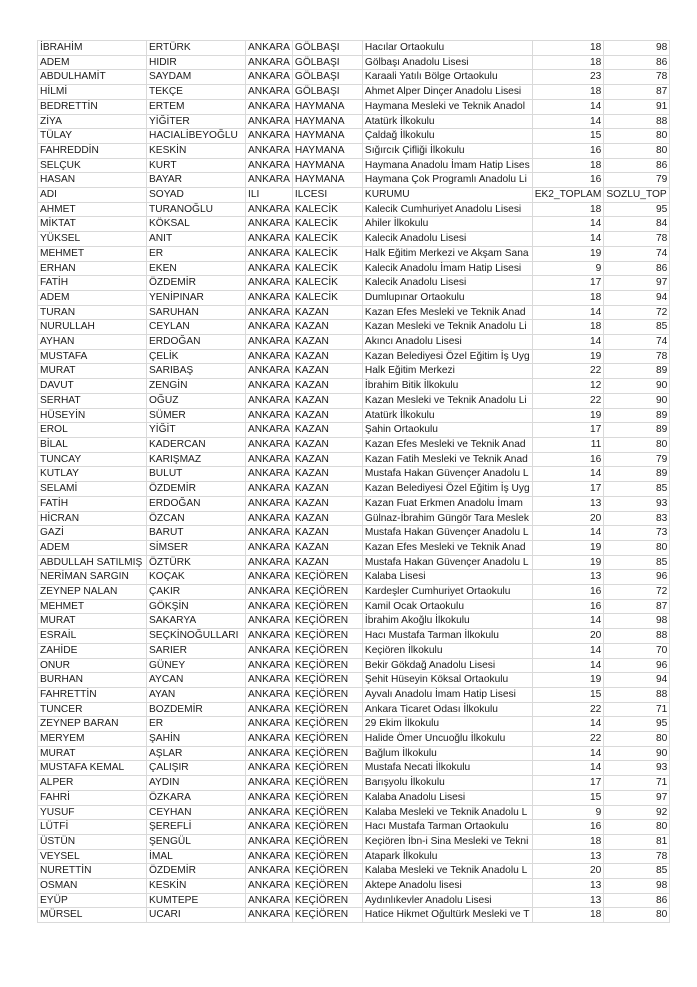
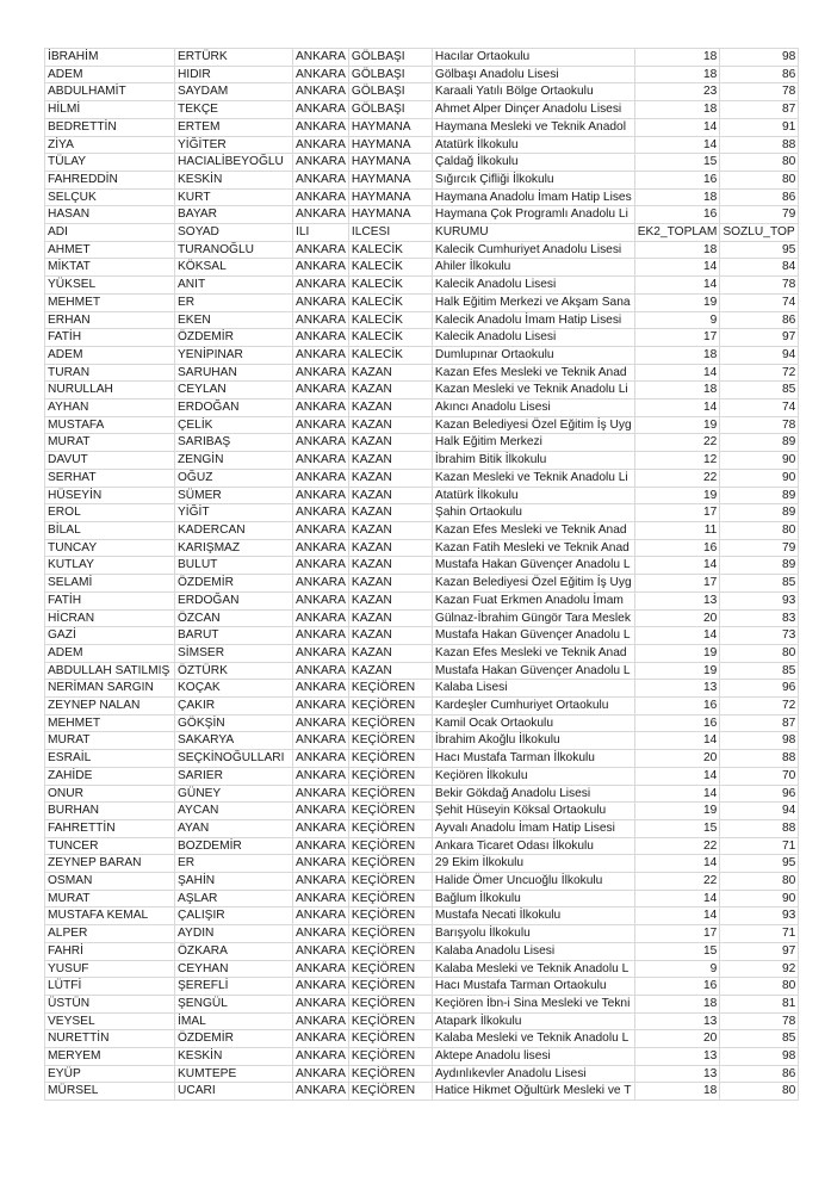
  İBRAHİM	ERTÜRK	ANKARA	GÖLBAŞI	Hacılar Ortaokulu	18	98
  ADEM	HIDIR	ANKARA	GÖLBAŞI	Gölbaşı Anadolu Lisesi	18	86
  ABDULHAMİT	SAYDAM	ANKARA	GÖLBAŞI	Karaali Yatılı Bölge Ortaokulu	23	78
  HİLMİ	TEKÇE	ANKARA	GÖLBAŞI	Ahmet Alper Dinçer Anadolu Lisesi	18	87
  BEDRETTİN	ERTEM	ANKARA	HAYMANA	Haymana Mesleki ve Teknik Anadol	14	91
  ZİYA	YİĞİTER	ANKARA	HAYMANA	Atatürk İlkokulu	14	88
  TÜLAY	HACIALİBEYOĞLU	ANKARA	HAYMANA	Çaldağ İlkokulu	15	80
  FAHREDDİN	KESKİN	ANKARA	HAYMANA	Sığırcık Çifliği İlkokulu	16	80
  SELÇUK	KURT	ANKARA	HAYMANA	Haymana Anadolu İmam Hatip Lises	18	86
  HASAN	BAYAR	ANKARA	HAYMANA	Haymana Çok Programlı Anadolu Li	16	79
  ADI	SOYAD	ILI	ILCESI	KURUMU	EK2_TOPLAM	SOZLU_TOP
  AHMET	TURANOĞLU	ANKARA	KALECİK	Kalecik Cumhuriyet Anadolu Lisesi	18	95
  MİKTAT	KÖKSAL	ANKARA	KALECİK	Ahiler İlkokulu	14	84
  YÜKSEL	ANIT	ANKARA	KALECİK	Kalecik Anadolu Lisesi	14	78
  MEHMET	ER	ANKARA	KALECİK	Halk Eğitim Merkezi ve Akşam Sana	19	74
  ERHAN	EKEN	ANKARA	KALECİK	Kalecik Anadolu İmam Hatip Lisesi	9	86
  FATİH	ÖZDEMİR	ANKARA	KALECİK	Kalecik Anadolu Lisesi	17	97
  ADEM	YENİPINAR	ANKARA	KALECİK	Dumlupınar Ortaokulu	18	94
  TURAN	SARUHAN	ANKARA	KAZAN	Kazan Efes Mesleki ve Teknik Anad	14	72
  NURULLAH	CEYLAN	ANKARA	KAZAN	Kazan Mesleki ve Teknik Anadolu Li	18	85
  AYHAN	ERDOĞAN	ANKARA	KAZAN	Akıncı Anadolu Lisesi	14	74
  MUSTAFA	ÇELİK	ANKARA	KAZAN	Kazan Belediyesi Özel Eğitim İş Uyg	19	78
  MURAT	SARIBAŞ	ANKARA	KAZAN	Halk Eğitim Merkezi	22	89
  DAVUT	ZENGİN	ANKARA	KAZAN	İbrahim Bitik İlkokulu	12	90
  SERHAT	OĞUZ	ANKARA	KAZAN	Kazan Mesleki ve Teknik Anadolu Li	22	90
  HÜSEYİN	SÜMER	ANKARA	KAZAN	Atatürk İlkokulu	19	89
  EROL	YİĞİT	ANKARA	KAZAN	Şahin Ortaokulu	17	89
  BİLAL	KADERCAN	ANKARA	KAZAN	Kazan Efes Mesleki ve Teknik Anad	11	80
  TUNCAY	KARIŞMAZ	ANKARA	KAZAN	Kazan Fatih Mesleki ve Teknik Anad	16	79
  KUTLAY	BULUT	ANKARA	KAZAN	Mustafa Hakan Güvençer Anadolu L	14	89
  SELAMİ	ÖZDEMİR	ANKARA	KAZAN	Kazan Belediyesi Özel Eğitim İş Uyg	17	85
  FATİH	ERDOĞAN	ANKARA	KAZAN	Kazan Fuat Erkmen Anadolu İmam	13	93
  HİCRAN	ÖZCAN	ANKARA	KAZAN	Gülnaz-İbrahim Güngör Tara Meslek	20	83
  GAZİ	BARUT	ANKARA	KAZAN	Mustafa Hakan Güvençer Anadolu L	14	73
  ADEM	SİMSER	ANKARA	KAZAN	Kazan Efes Mesleki ve Teknik Anad	19	80
  ABDULLAH SATILMIŞ	ÖZTÜRK	ANKARA	KAZAN	Mustafa Hakan Güvençer Anadolu L	19	85
  NERİMAN SARGIN	KOÇAK	ANKARA	KEÇİÖREN	Kalaba Lisesi	13	96
  ZEYNEP NALAN	ÇAKIR	ANKARA	KEÇİÖREN	Kardeşler Cumhuriyet Ortaokulu	16	72
  MEHMET	GÖKŞİN	ANKARA	KEÇİÖREN	Kamil Ocak Ortaokulu	16	87
  MURAT	SAKARYA	ANKARA	KEÇİÖREN	İbrahim Akoğlu İlkokulu	14	98
  ESRAİL	SEÇKİNOĞULLARI	ANKARA	KEÇİÖREN	Hacı Mustafa Tarman İlkokulu	20	88
  ZAHİDE	SARIER	ANKARA	KEÇİÖREN	Keçiören İlkokulu	14	70
  ONUR	GÜNEY	ANKARA	KEÇİÖREN	Bekir Gökdağ Anadolu Lisesi	14	96
  BURHAN	AYCAN	ANKARA	KEÇİÖREN	Şehit Hüseyin Köksal Ortaokulu	19	94
  FAHRETTİN	AYAN	ANKARA	KEÇİÖREN	Ayvalı Anadolu İmam Hatip Lisesi	15	88
  TUNCER	BOZDEMİR	ANKARA	KEÇİÖREN	Ankara Ticaret Odası İlkokulu	22	71
  ZEYNEP BARAN	ER	ANKARA	KEÇİÖREN	29 Ekim İlkokulu	14	95
- MERYEM	ŞAHİN	ANKARA	KEÇİÖREN	Halide Ömer Uncuoğlu İlkokulu	22	80
+ OSMAN	ŞAHİN	ANKARA	KEÇİÖREN	Halide Ömer Uncuoğlu İlkokulu	22	80
  MURAT	AŞLAR	ANKARA	KEÇİÖREN	Bağlum İlkokulu	14	90
  MUSTAFA KEMAL	ÇALIŞIR	ANKARA	KEÇİÖREN	Mustafa Necati İlkokulu	14	93
  ALPER	AYDIN	ANKARA	KEÇİÖREN	Barışyolu İlkokulu	17	71
  FAHRİ	ÖZKARA	ANKARA	KEÇİÖREN	Kalaba Anadolu Lisesi	15	97
  YUSUF	CEYHAN	ANKARA	KEÇİÖREN	Kalaba Mesleki ve Teknik Anadolu L	9	92
  LÜTFİ	ŞEREFLİ	ANKARA	KEÇİÖREN	Hacı Mustafa Tarman Ortaokulu	16	80
  ÜSTÜN	ŞENGÜL	ANKARA	KEÇİÖREN	Keçiören İbn-i Sina Mesleki ve Tekni	18	81
  VEYSEL	İMAL	ANKARA	KEÇİÖREN	Atapark İlkokulu	13	78
  NURETTİN	ÖZDEMİR	ANKARA	KEÇİÖREN	Kalaba Mesleki ve Teknik Anadolu L	20	85
- OSMAN	KESKİN	ANKARA	KEÇİÖREN	Aktepe Anadolu lisesi	13	98
+ MERYEM	KESKİN	ANKARA	KEÇİÖREN	Aktepe Anadolu lisesi	13	98
  EYÜP	KUMTEPE	ANKARA	KEÇİÖREN	Aydınlıkevler Anadolu Lisesi	13	86
  MÜRSEL	UCARI	ANKARA	KEÇİÖREN	Hatice Hikmet Oğultürk Mesleki ve T	18	80
